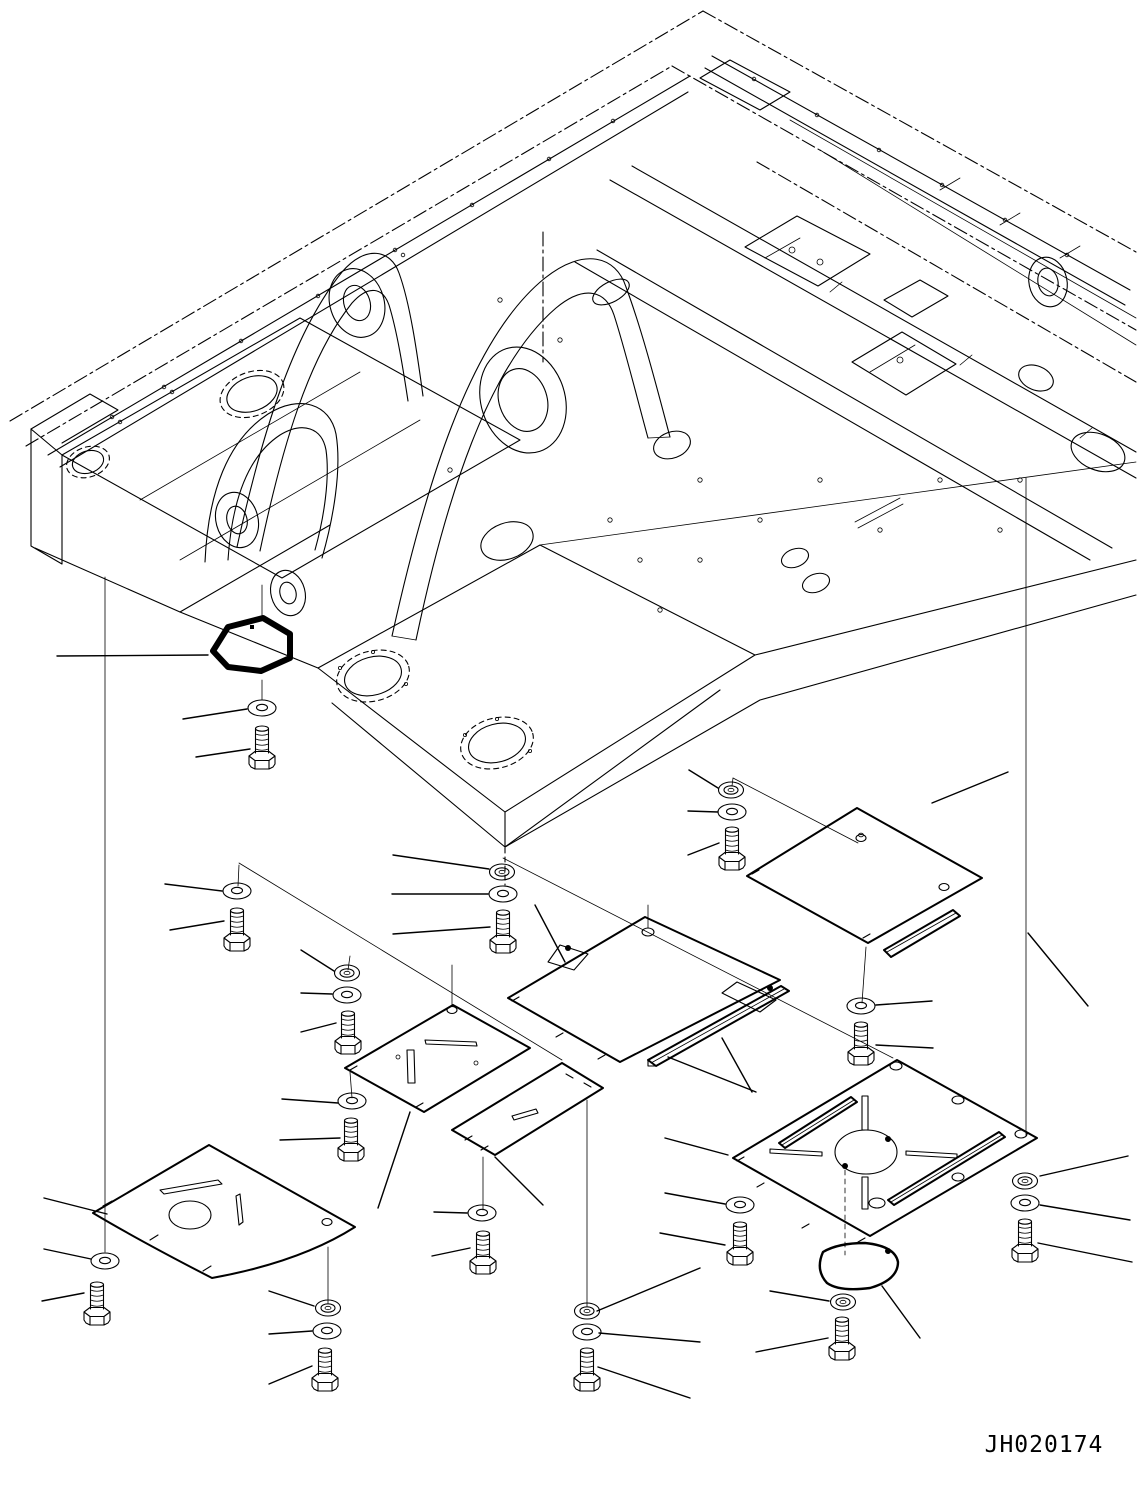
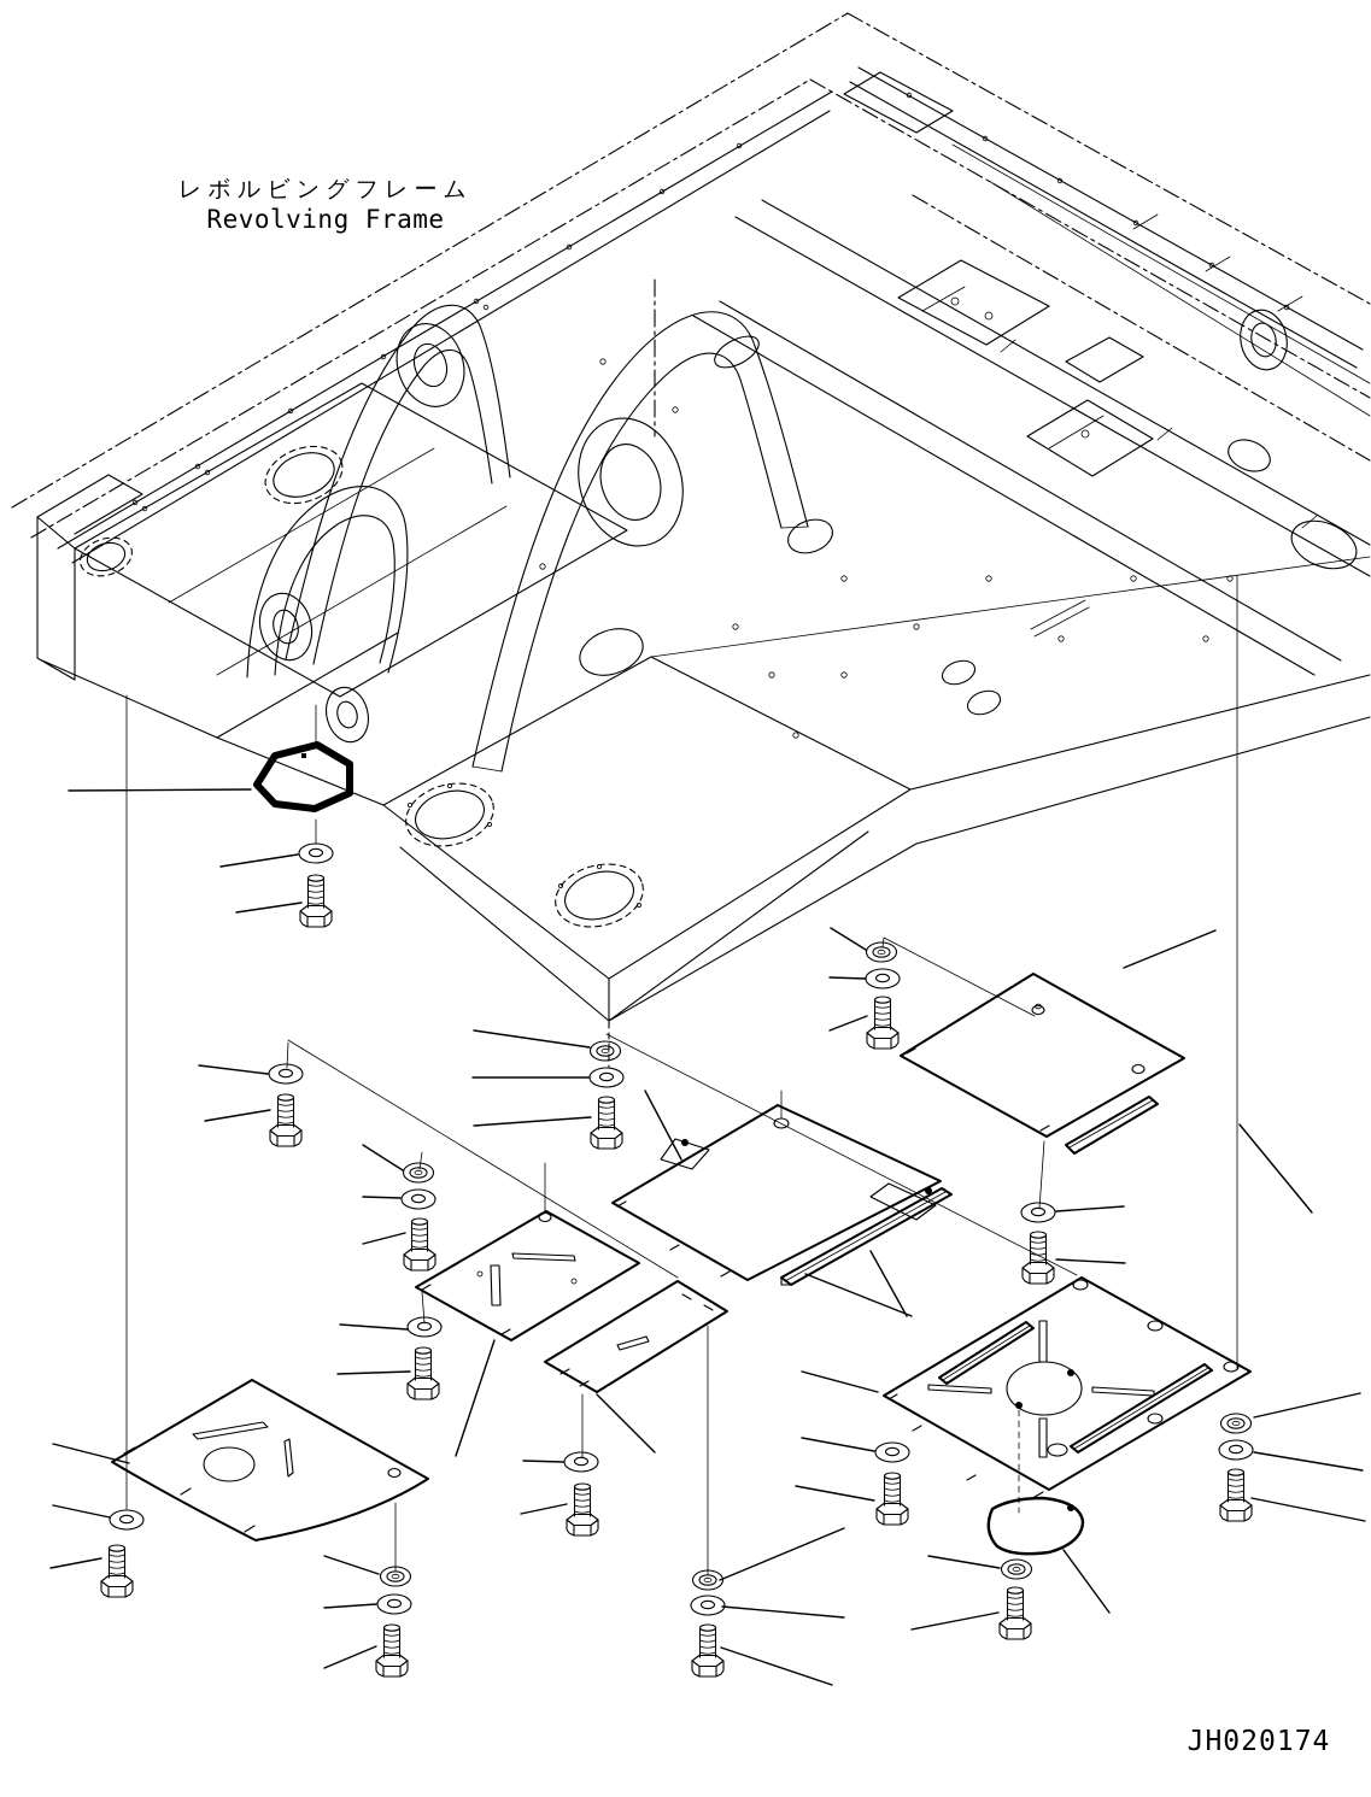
+ レボルビングフレーム
+ Revolving Frame
  JH020174
